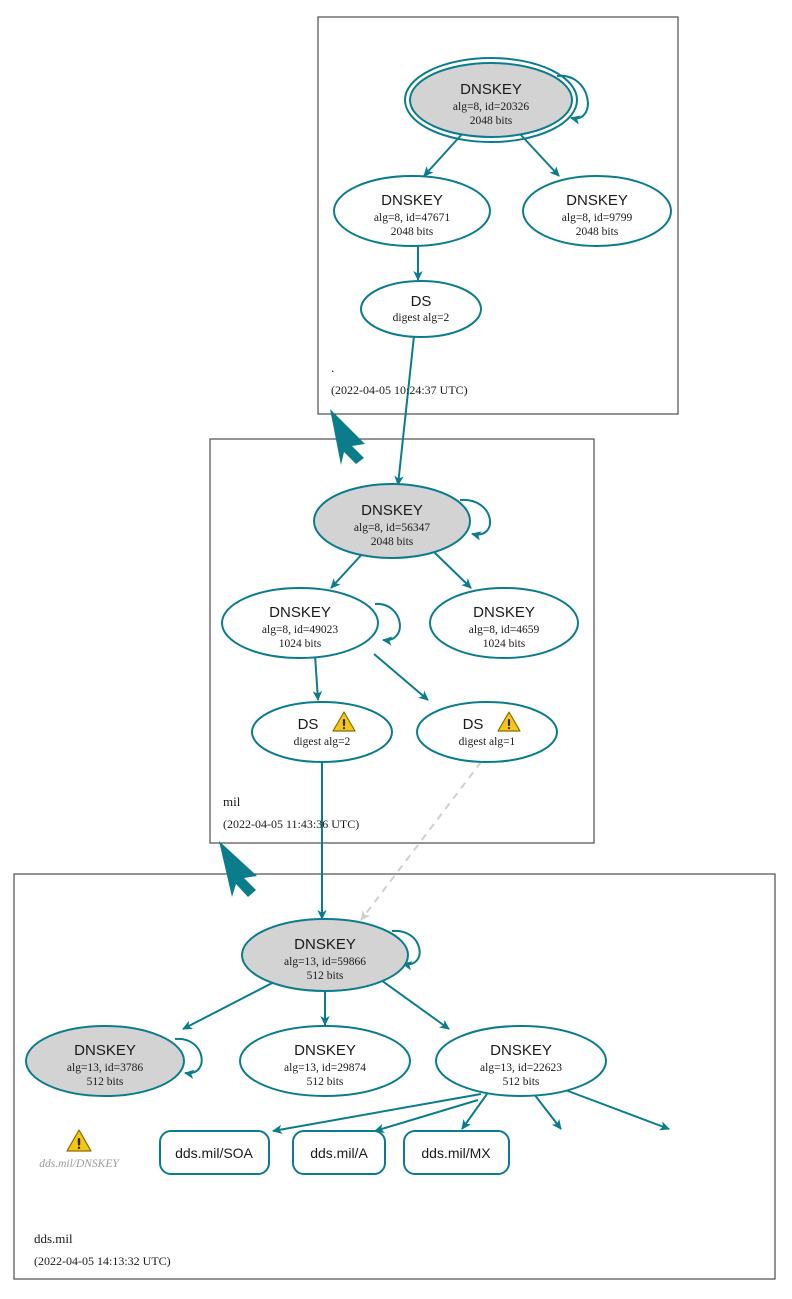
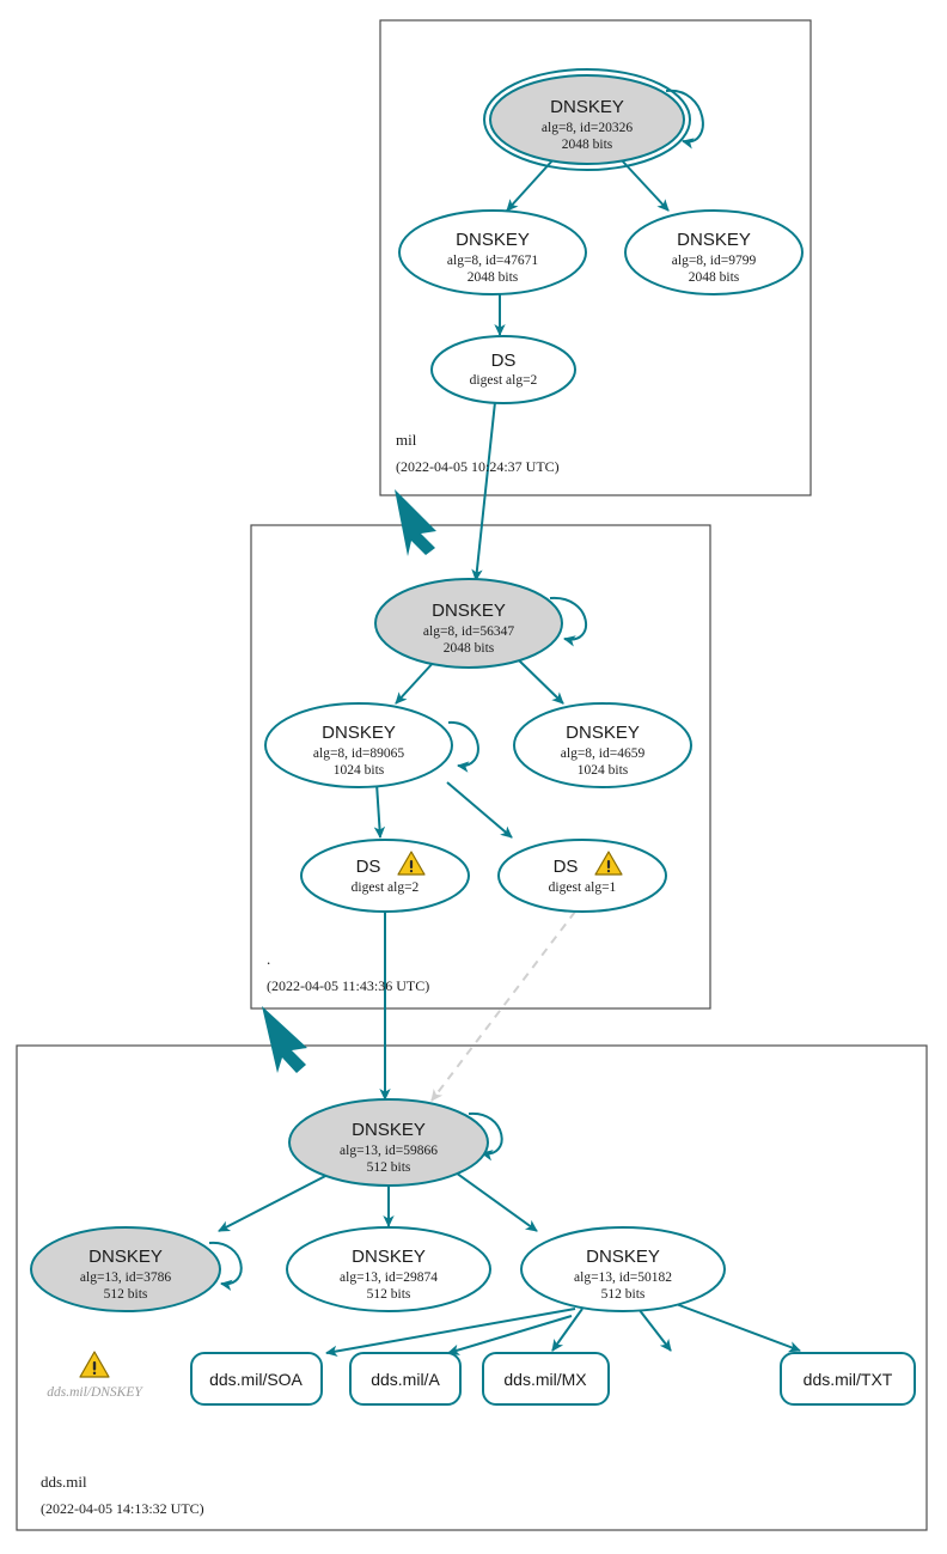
  DNSKEY
  alg=8, id=20326
  2048 bits
  DNSKEY
  alg=8, id=47671
  2048 bits
  DNSKEY
  alg=8, id=9799
  2048 bits
  DS
  digest alg=2
- .
+ mil
  (2022-04-05 10:24:37 UTC)
  DNSKEY
  alg=8, id=56347
  2048 bits
  DNSKEY
- alg=8, id=49023
+ alg=8, id=89065
  1024 bits
  DNSKEY
  alg=8, id=4659
  1024 bits
  DS
  digest alg=2
  DS
  digest alg=1
- mil
+ .
  (2022-04-05 11:43:36 UTC)
  DNSKEY
  alg=13, id=59866
  512 bits
  DNSKEY
  alg=13, id=3786
  512 bits
  DNSKEY
  alg=13, id=29874
  512 bits
  DNSKEY
- alg=13, id=22623
+ alg=13, id=50182
  512 bits
  dds.mil/DNSKEY
  dds.mil/SOA
  dds.mil/A
  dds.mil/MX
+ dds.mil/TXT
  dds.mil
  (2022-04-05 14:13:32 UTC)
